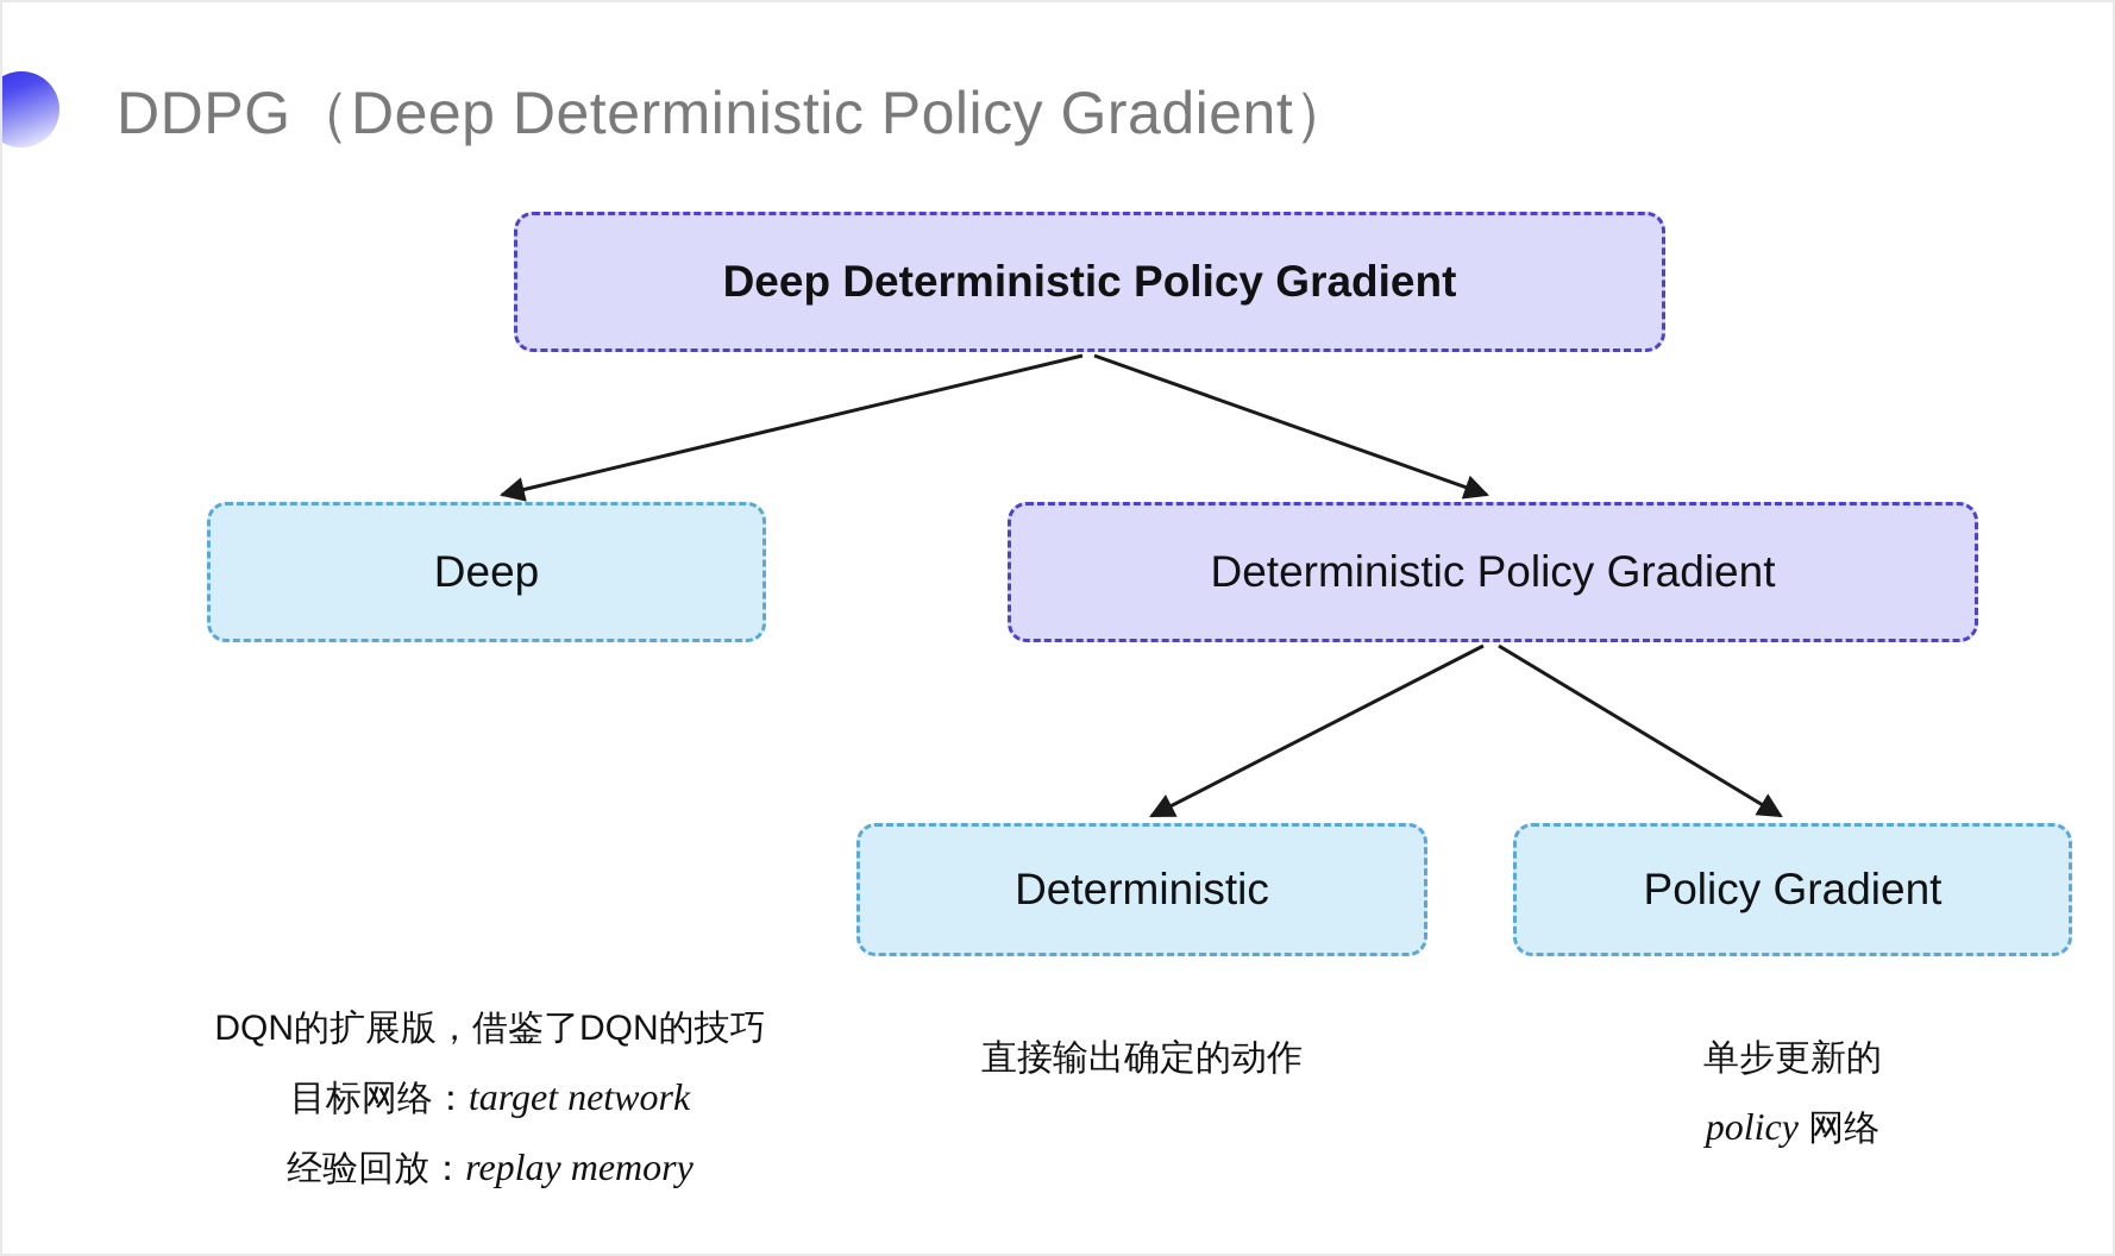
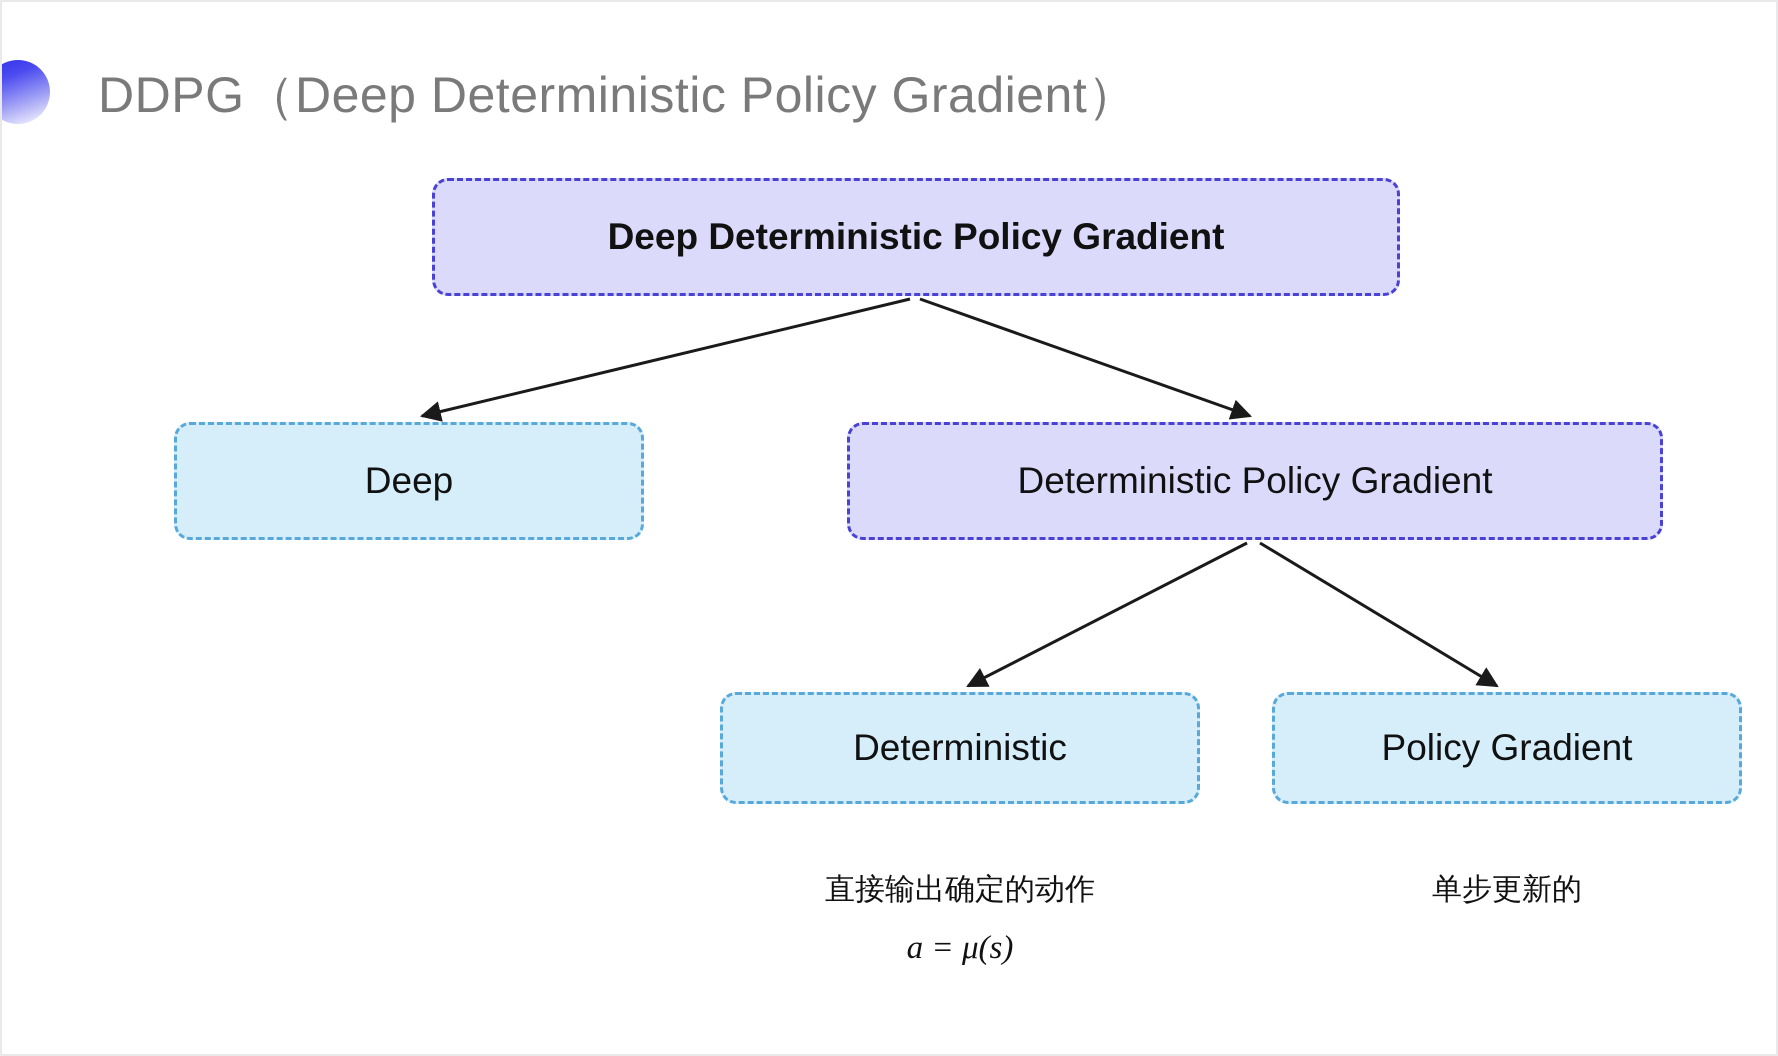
  DDPG（Deep Deterministic Policy Gradient）
  Deep Deterministic Policy Gradient
  Deep
  Deterministic Policy Gradient
  Deterministic
  Policy Gradient
- DQN的扩展版，借鉴了DQN的技巧
- 目标网络：target network
- 经验回放：replay memory
  直接输出确定的动作
+ a = μ(s)
  单步更新的
- policy 网络
